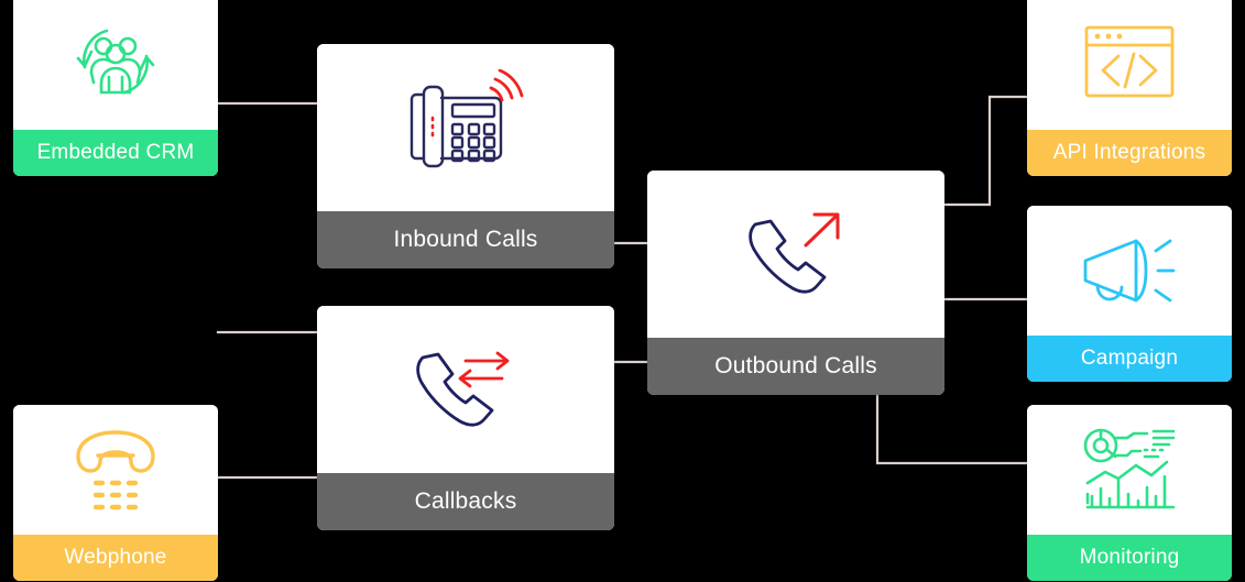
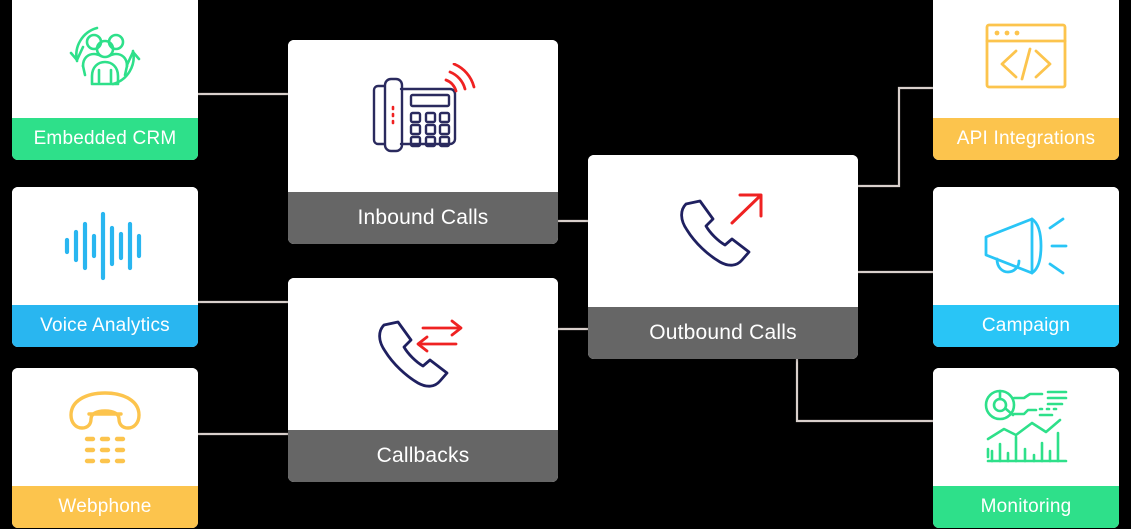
  Embedded CRM
+ Voice Analytics
  Webphone
  Inbound Calls
  Callbacks
  Outbound Calls
  API Integrations
  Campaign
  Monitoring
